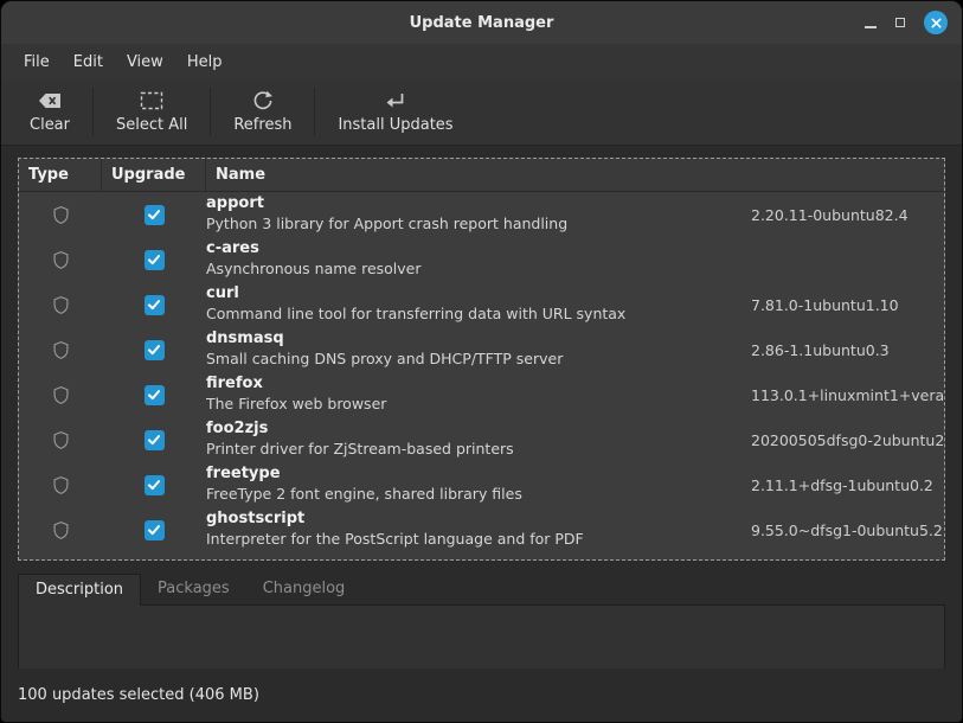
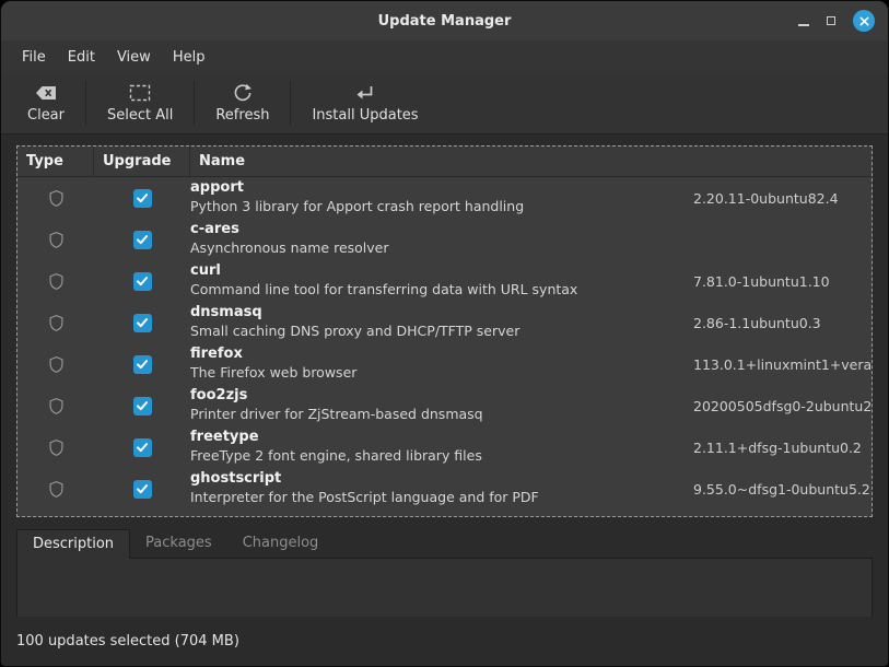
  Update Manager
  File
  Edit
  View
  Help
  Clear
  Select All
  Refresh
  Install Updates
  Type
  Upgrade
  Name
  apport
  Python 3 library for Apport crash report handling
  2.20.11-0ubuntu82.4
  c-ares
  Asynchronous name resolver
  curl
  Command line tool for transferring data with URL syntax
  7.81.0-1ubuntu1.10
  dnsmasq
  Small caching DNS proxy and DHCP/TFTP server
  2.86-1.1ubuntu0.3
  firefox
  The Firefox web browser
  113.0.1+linuxmint1+vera
  foo2zjs
- Printer driver for ZjStream-based printers
+ Printer driver for ZjStream-based dnsmasq
  20200505dfsg0-2ubuntu2
  freetype
  FreeType 2 font engine, shared library files
  2.11.1+dfsg-1ubuntu0.2
  ghostscript
  Interpreter for the PostScript language and for PDF
  9.55.0~dfsg1-0ubuntu5.2
  Description
  Packages
  Changelog
- 100 updates selected (406 MB)
+ 100 updates selected (704 MB)
